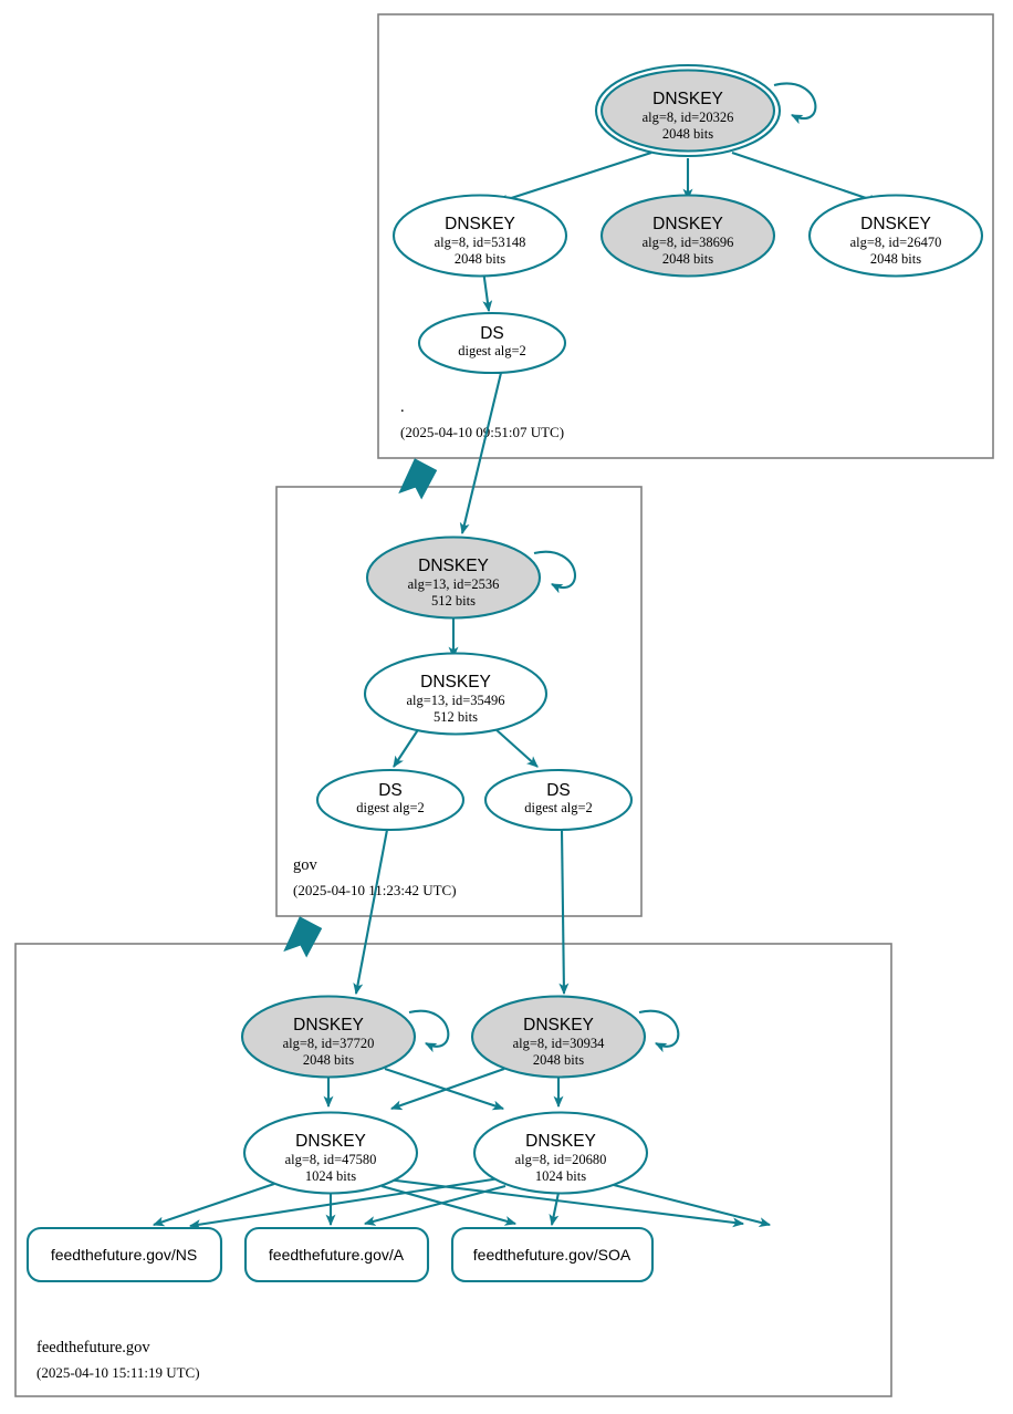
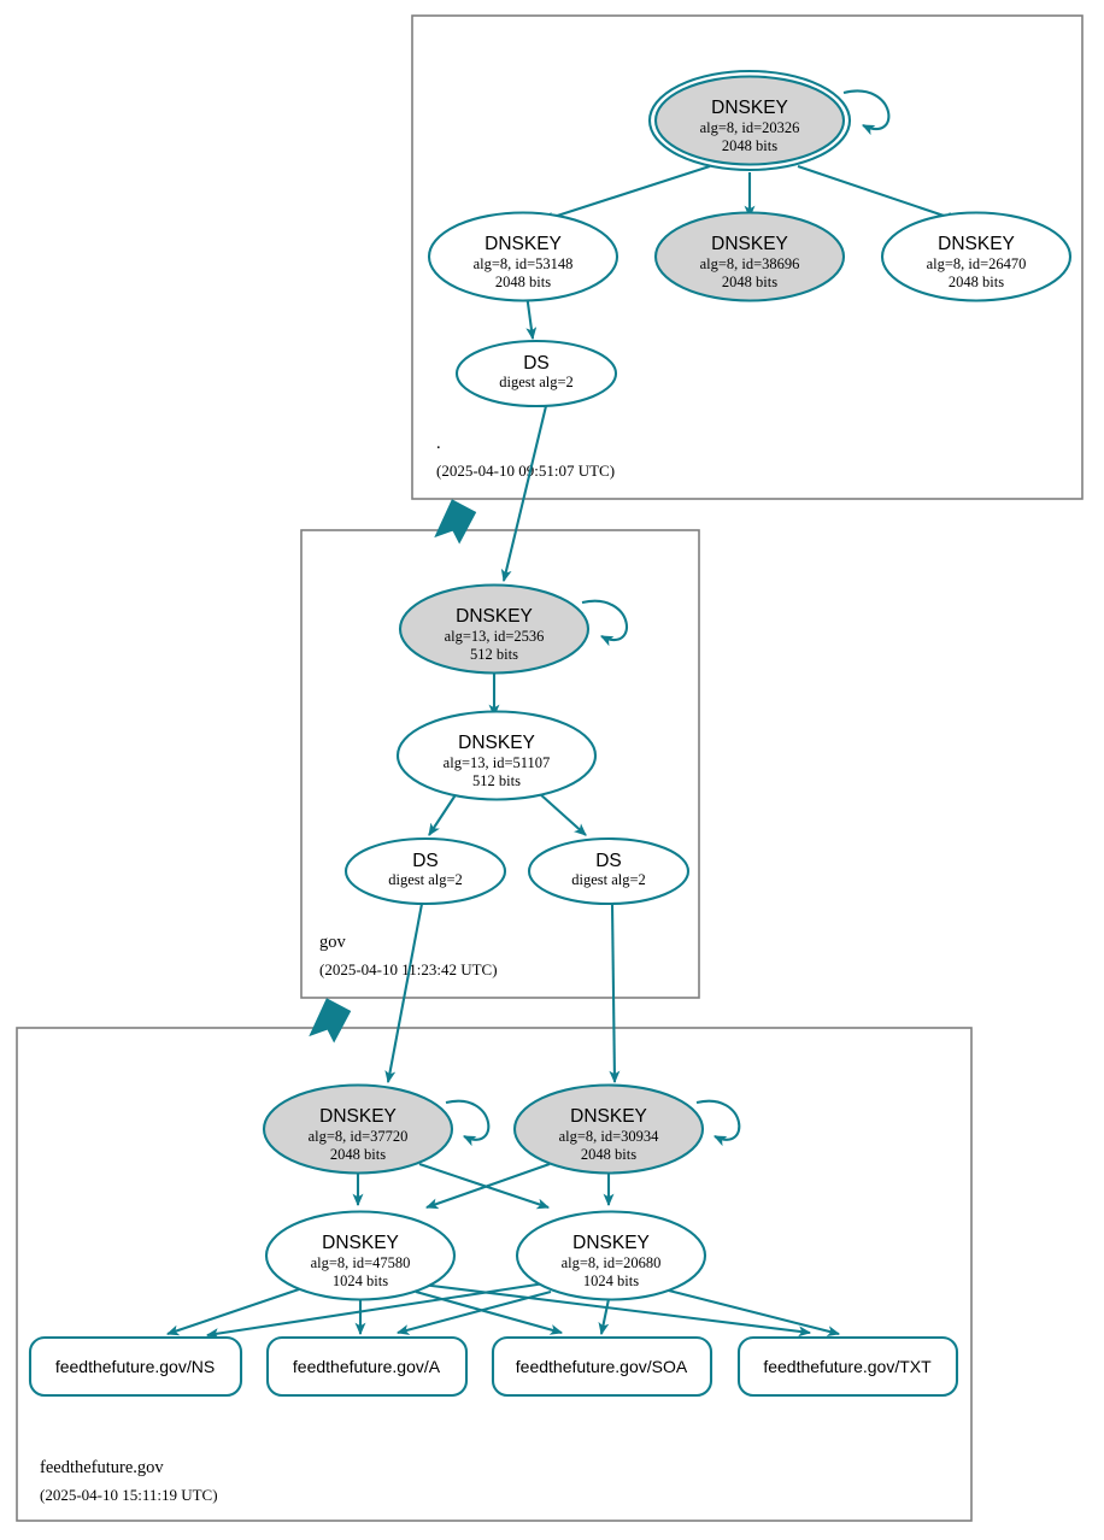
  DNSKEY
  alg=8, id=20326
  2048 bits
  DNSKEY
  alg=8, id=53148
  2048 bits
  DNSKEY
  alg=8, id=38696
  2048 bits
  DNSKEY
  alg=8, id=26470
  2048 bits
  DS
  digest alg=2
  .
  (2025-04-10 0:51:07 UTC)
  DNSKEY
  alg=13, id=2536
  512 bits
  DNSKEY
- alg=13, id=35496
+ alg=13, id=51107
  512 bits
  DS
  digest alg=2
  DS
  digest alg=2
  gov
  (2025-04-10 11:23:42 UTC)
  DNSKEY
  alg=8, id=37720
  2048 bits
  DNSKEY
  alg=8, id=30934
  2048 bits
  DNSKEY
  alg=8, id=47580
  1024 bits
  DNSKEY
  alg=8, id=20680
  1024 bits
  feedthefuture.gov/NS
  feedthefuture.gov/A
  feedthefuture.gov/SOA
+ feedthefuture.gov/TXT
  feedthefuture.gov
  (2025-04-10 15:11:19 UTC)
